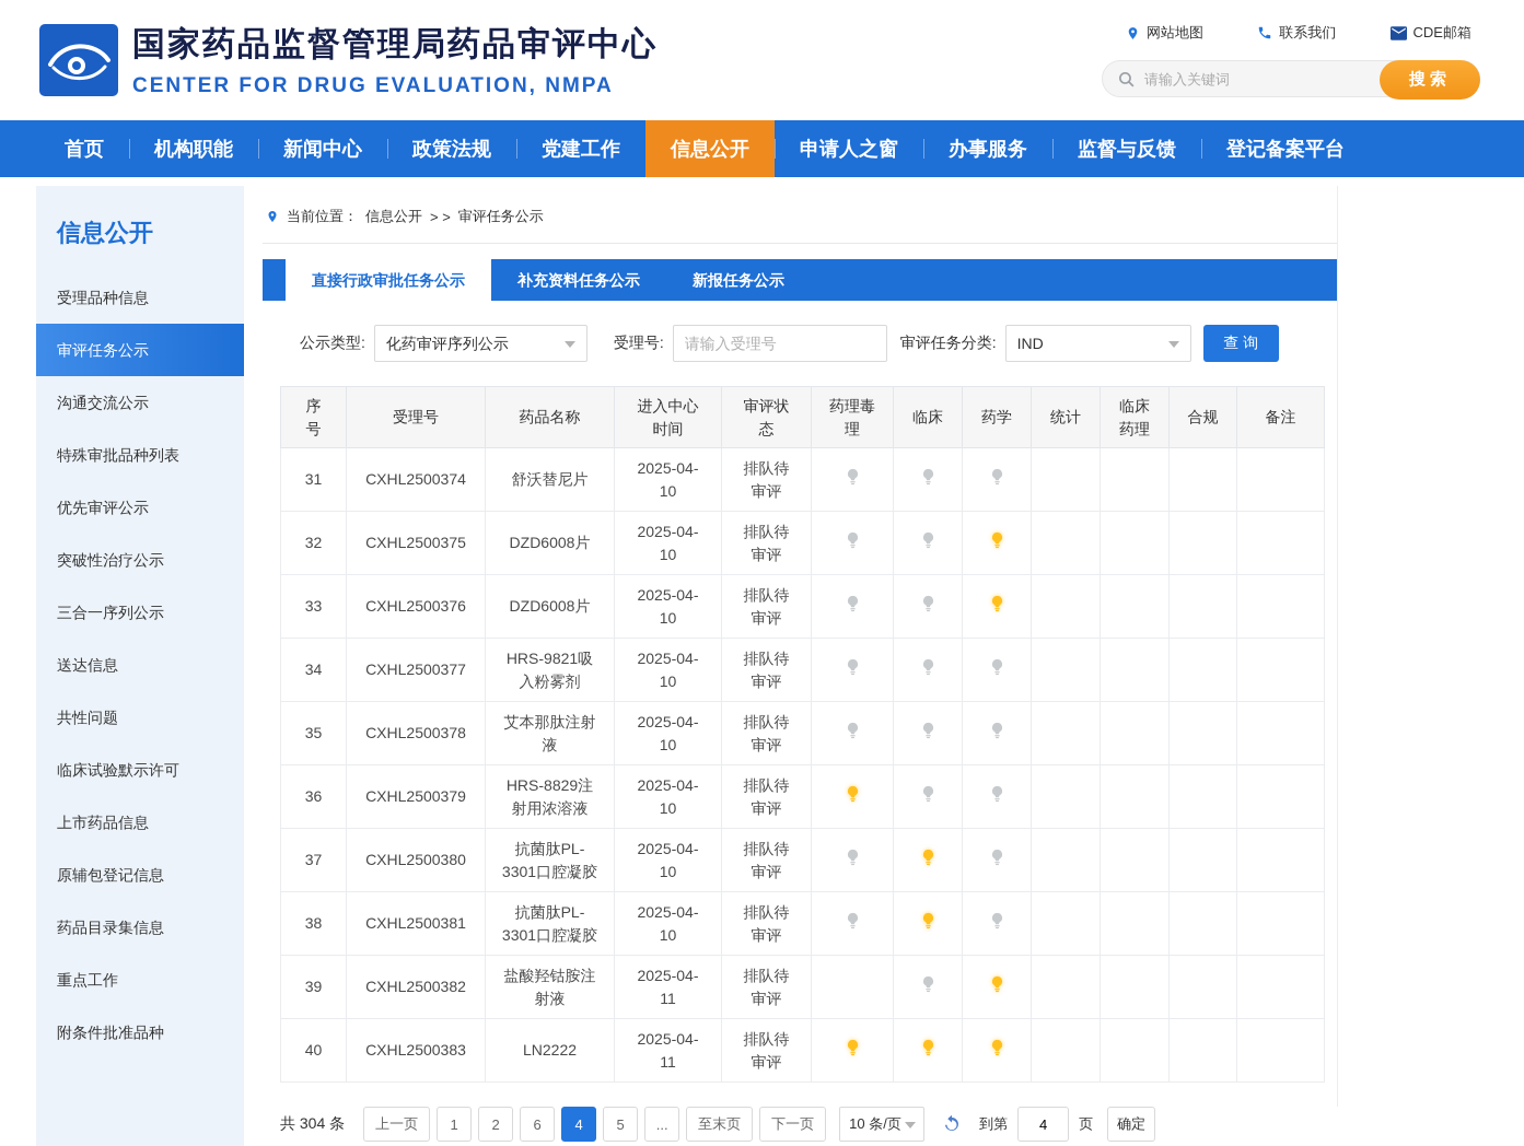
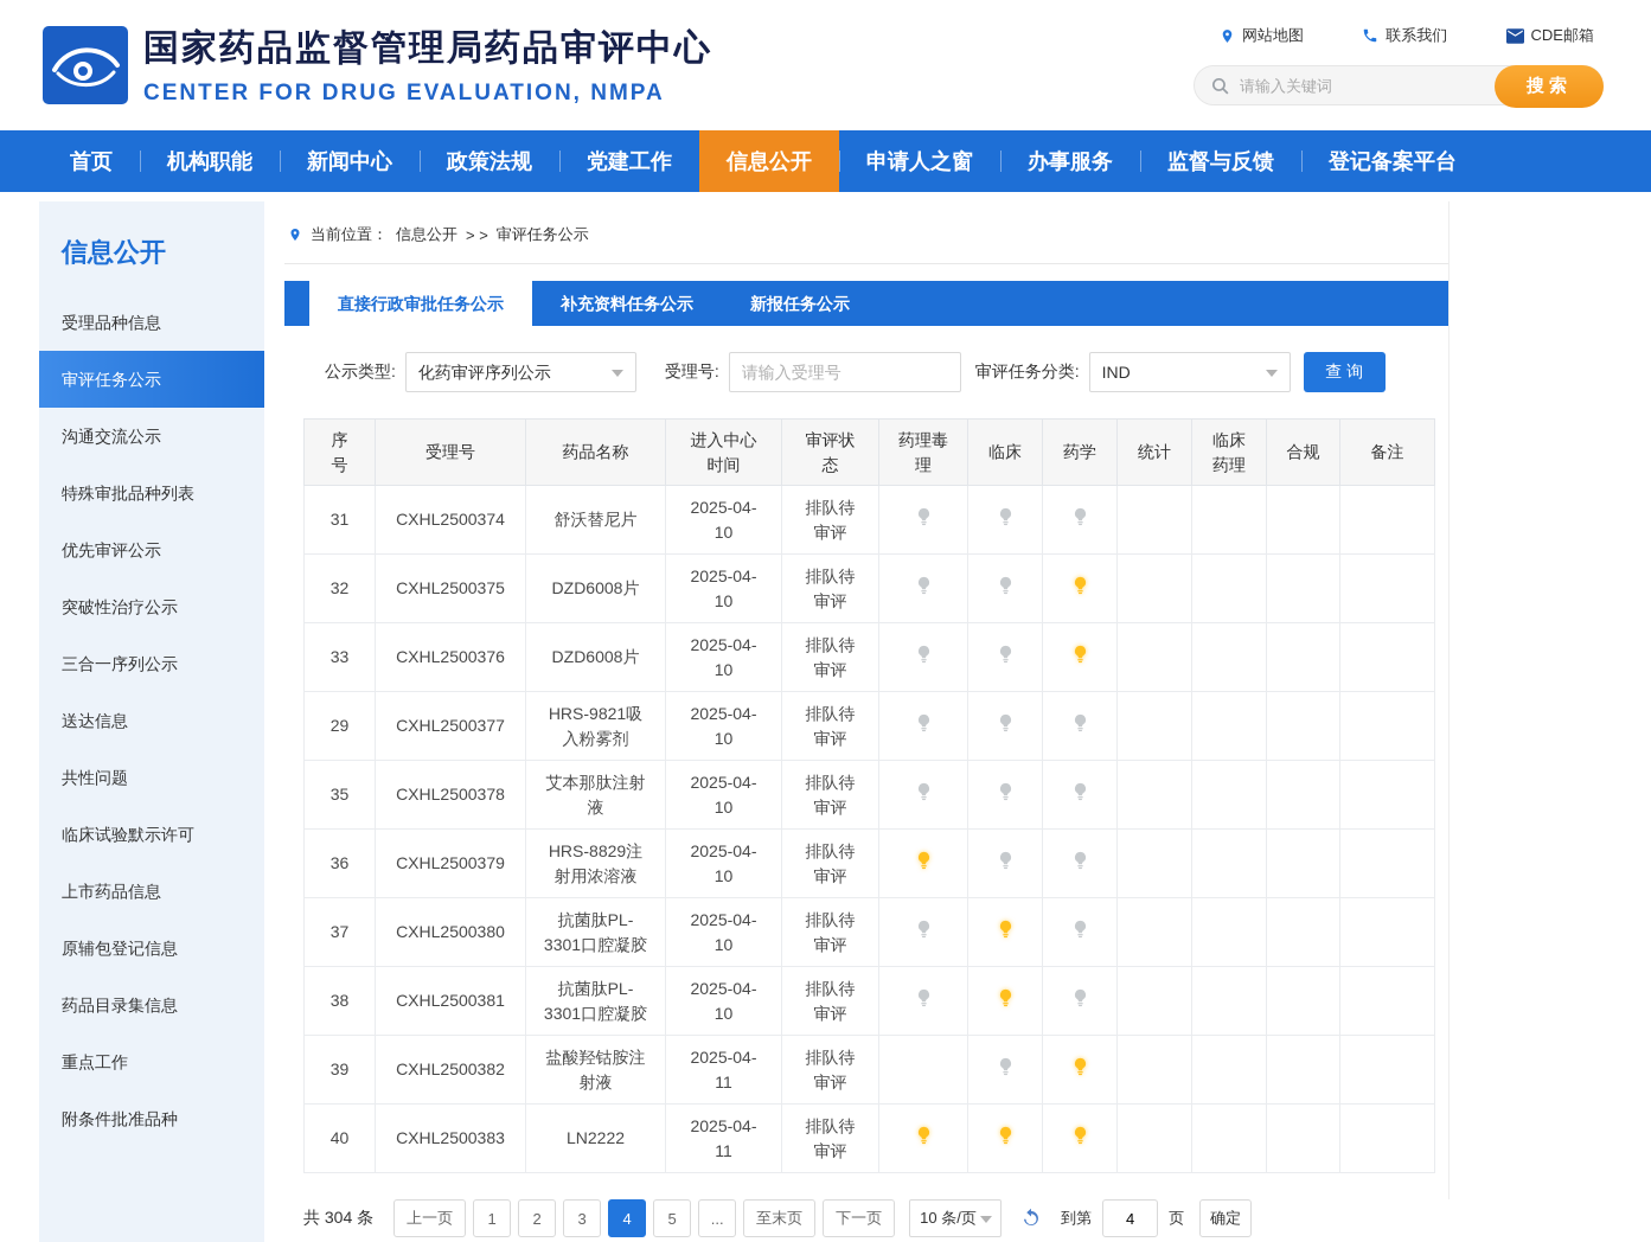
  国家药品监督管理局药品审评中心
  CENTER FOR DRUG EVALUATION, NMPA
  网站地图
  联系我们
  CDE邮箱
  请输入关键词
  搜索
  首页
  机构职能
  新闻中心
  政策法规
  党建工作
  信息公开
  申请人之窗
  办事服务
  监督与反馈
  登记备案平台
  信息公开
  受理品种信息
  审评任务公示
  沟通交流公示
  特殊审批品种列表
  优先审评公示
  突破性治疗公示
  三合一序列公示
  送达信息
  共性问题
  临床试验默示许可
  上市药品信息
  原辅包登记信息
  药品目录集信息
  重点工作
  附条件批准品种
  当前位置：
  信息公开
  > >
  审评任务公示
  直接行政审批任务公示
  补充资料任务公示
  新报任务公示
  公示类型:
  化药审评序列公示
  受理号:
  请输入受理号
  审评任务分类:
  IND
  查 询
  序号	受理号	药品名称	进入中心时间	审评状态	药理毒理	临床	药学	统计	临床药理	合规	备注
  31	CXHL2500374	舒沃替尼片	2025-04-10	排队待审评
  32	CXHL2500375	DZD6008片	2025-04-10	排队待审评
  33	CXHL2500376	DZD6008片	2025-04-10	排队待审评
- 34	CXHL2500377	HRS-9821吸入粉雾剂	2025-04-10	排队待审评
+ 29	CXHL2500377	HRS-9821吸入粉雾剂	2025-04-10	排队待审评
  35	CXHL2500378	艾本那肽注射液	2025-04-10	排队待审评
  36	CXHL2500379	HRS-8829注射用浓溶液	2025-04-10	排队待审评
  37	CXHL2500380	抗菌肽PL-3301口腔凝胶	2025-04-10	排队待审评
  38	CXHL2500381	抗菌肽PL-3301口腔凝胶	2025-04-10	排队待审评
  39	CXHL2500382	盐酸羟钴胺注射液	2025-04-11	排队待审评
  40	CXHL2500383	LN2222	2025-04-11	排队待审评
  共 304 条
  上一页
  1
  2
- 6
+ 3
  4
  5
  ...
  至末页
  下一页
  10 条/页
  到第
  4
  页
  确定
